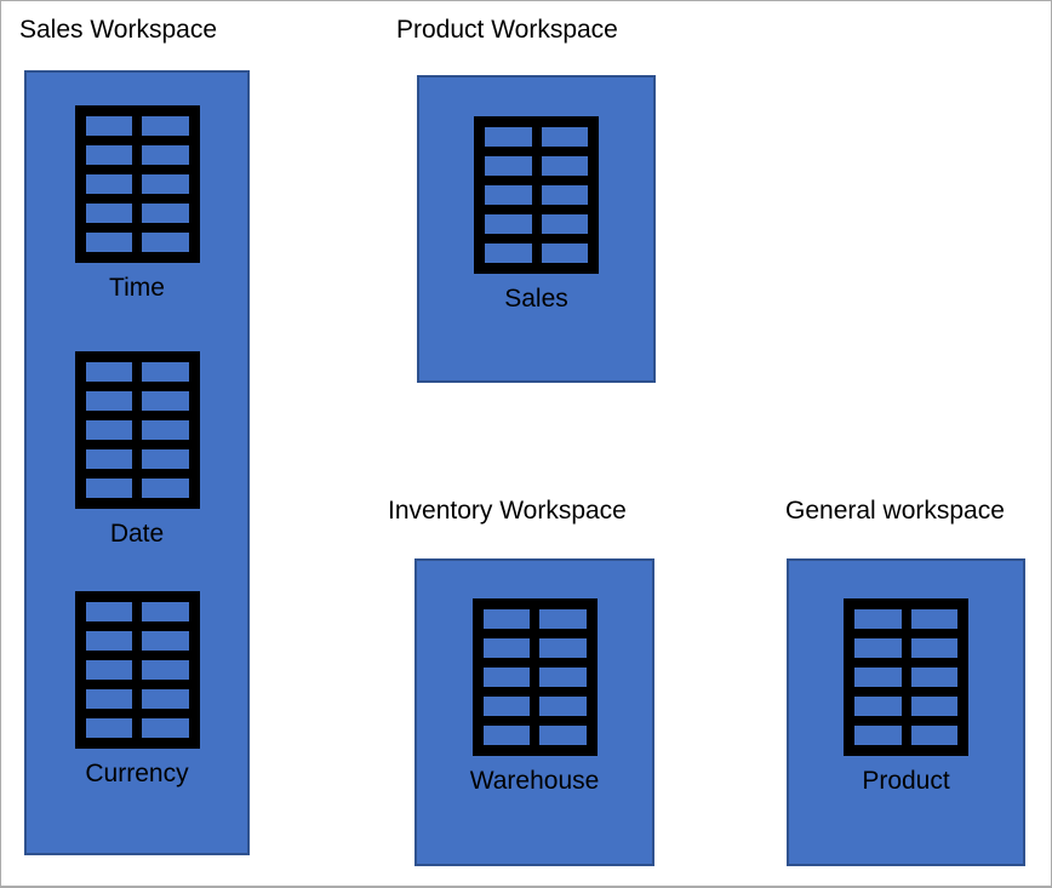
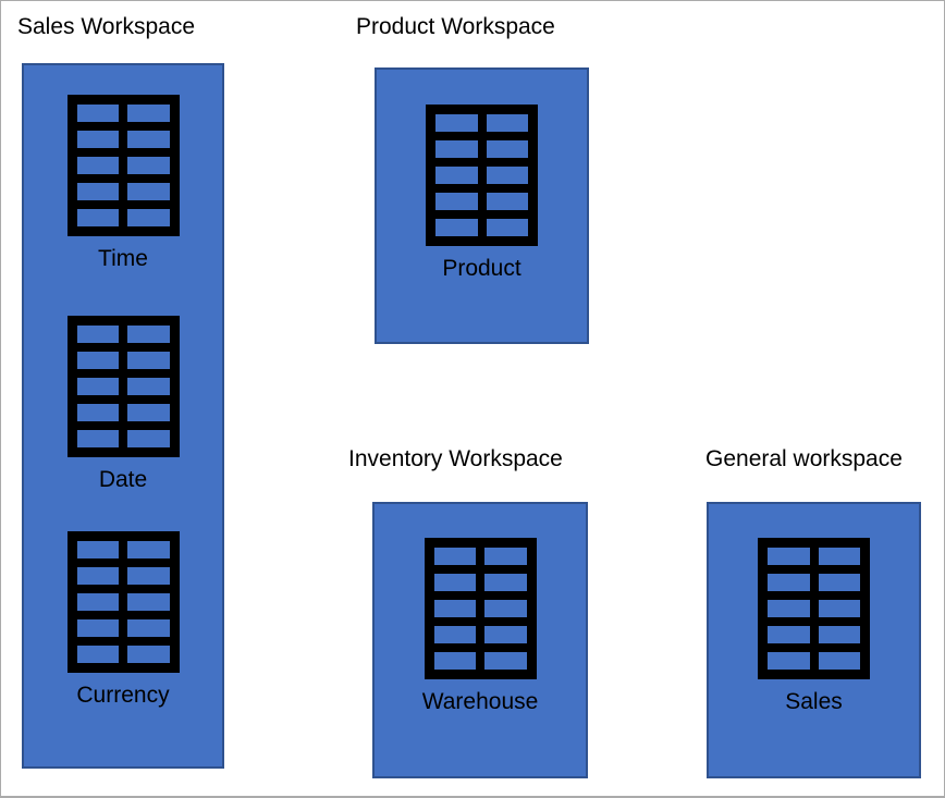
  Sales Workspace
  Product Workspace
  Inventory Workspace
  General workspace
  Time
  Date
  Currency
- Sales
+ Product
  Warehouse
- Product
+ Sales
